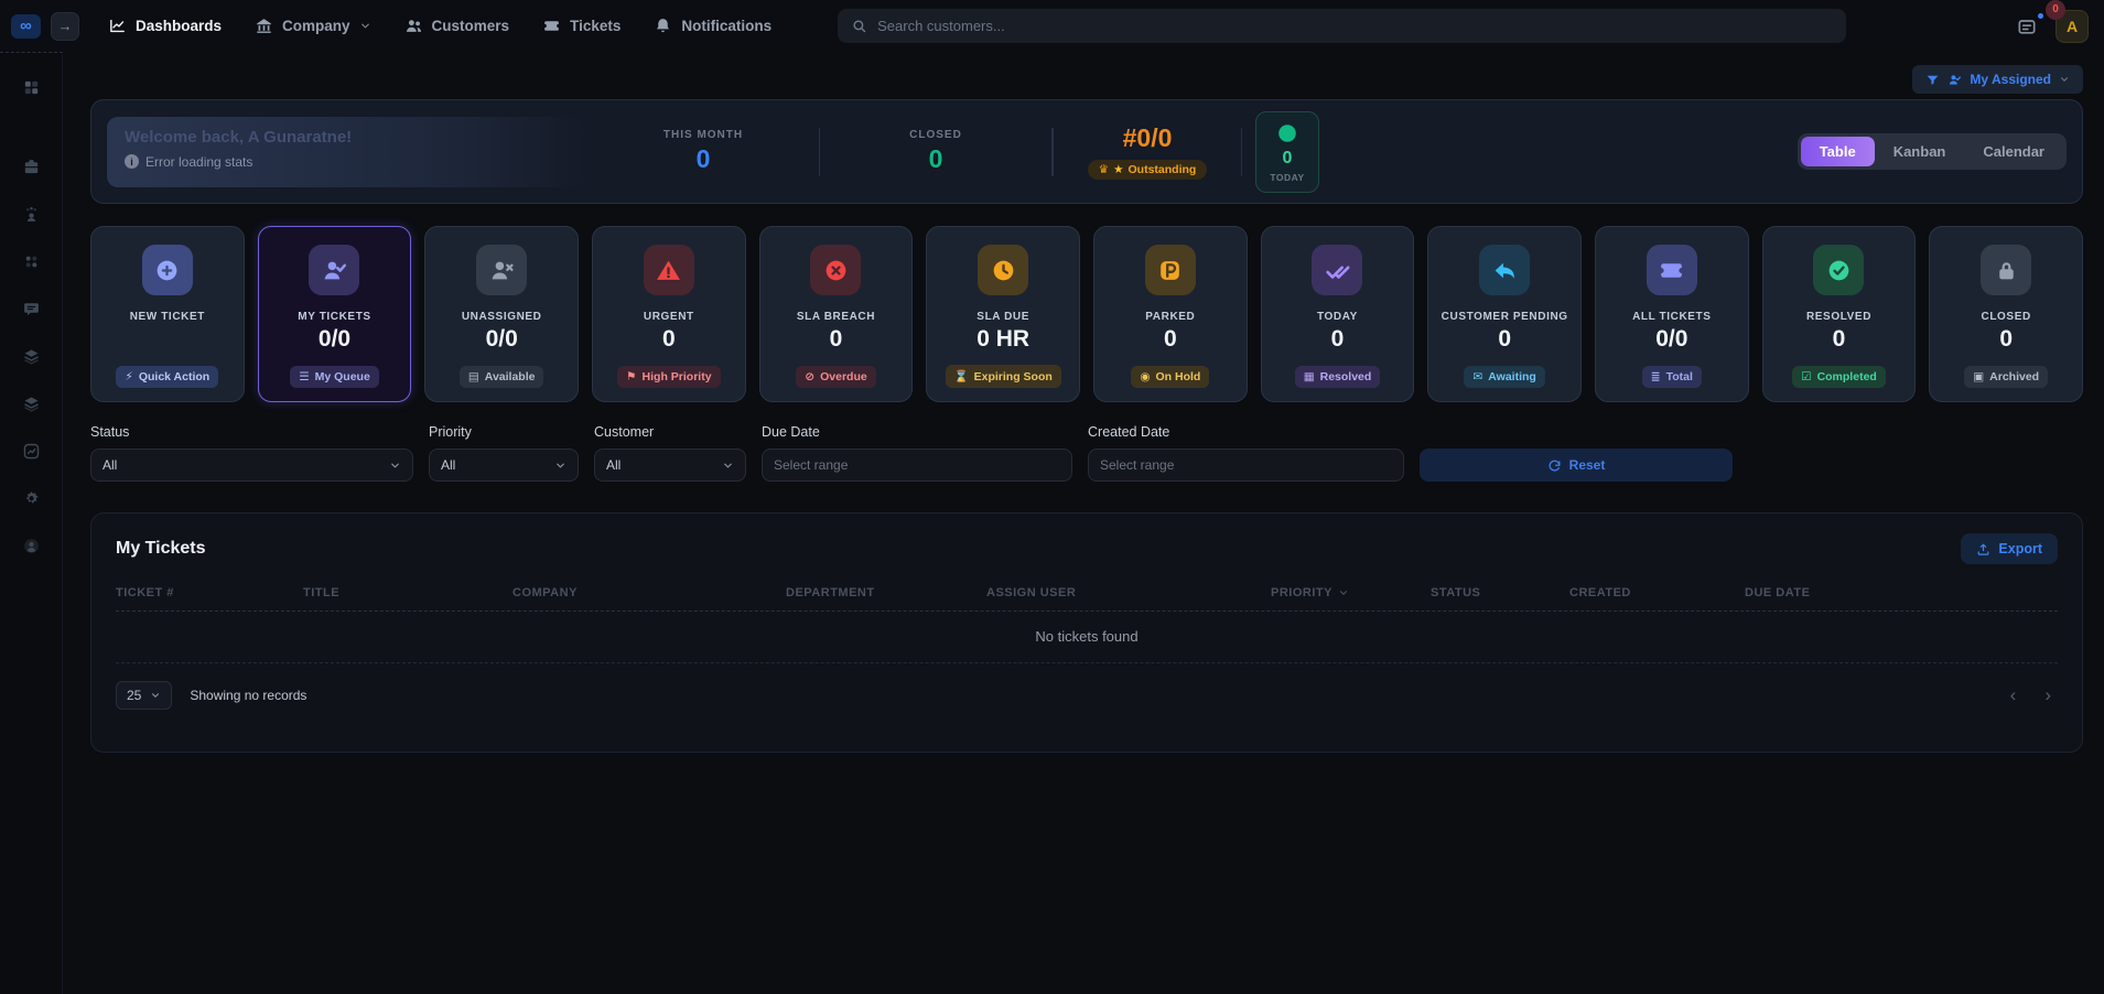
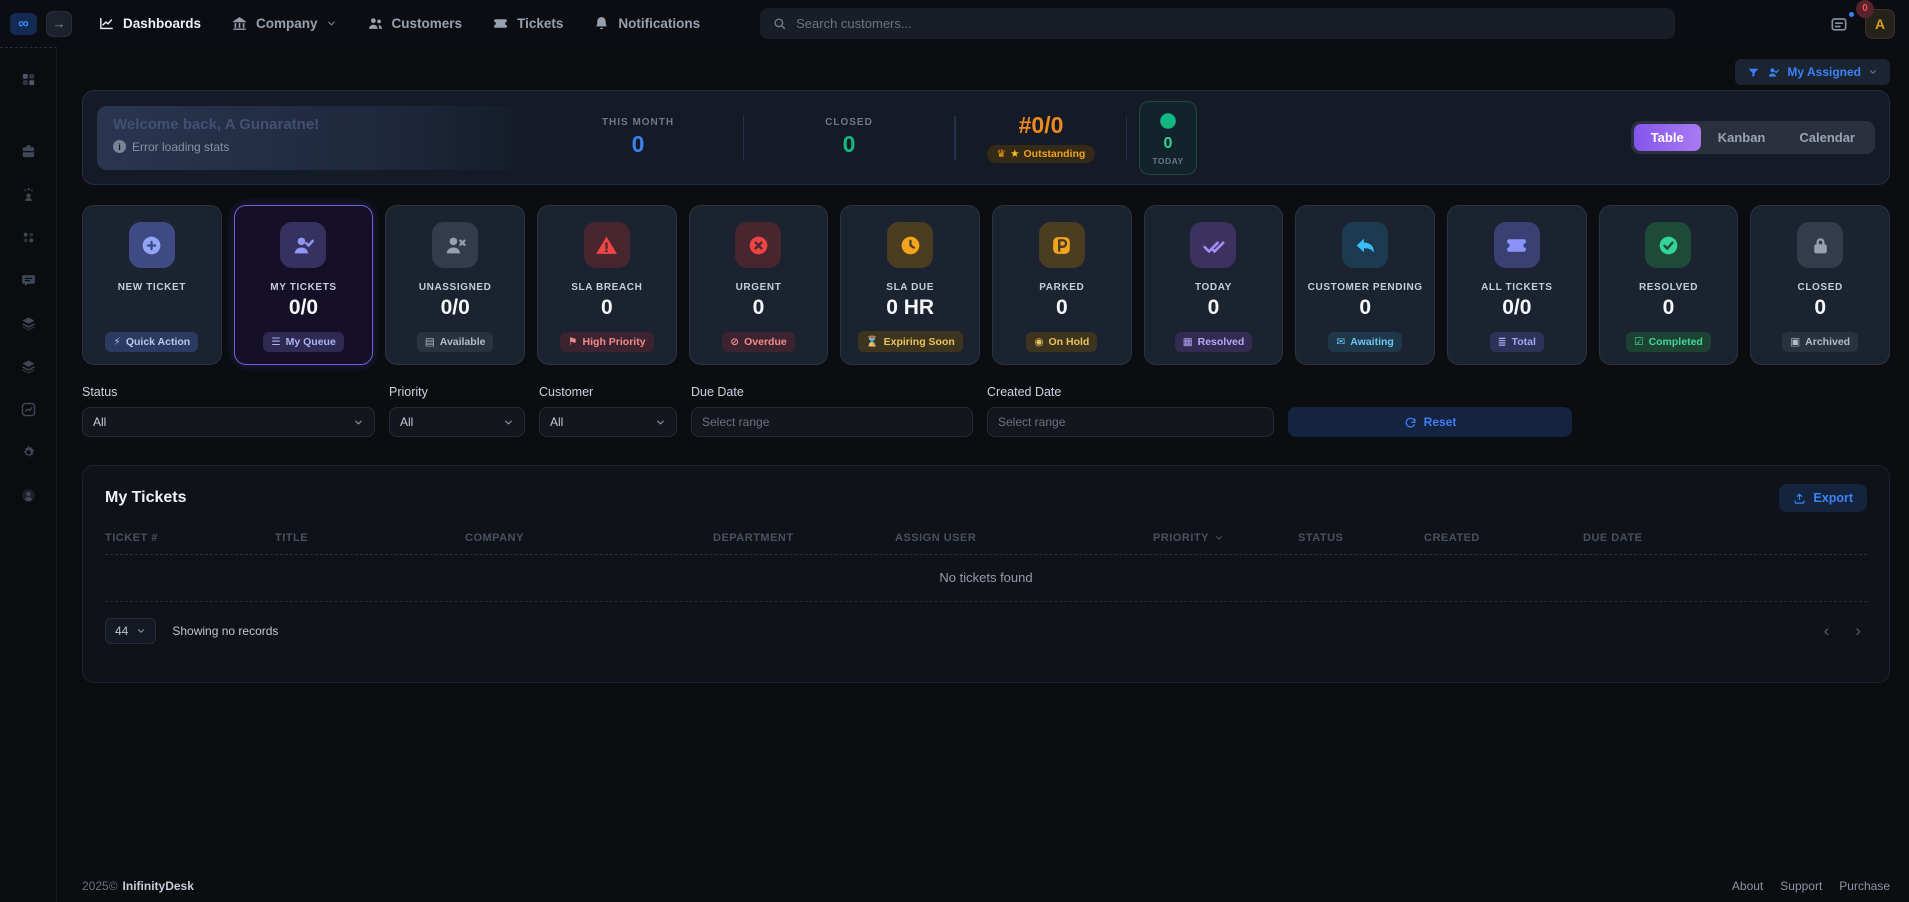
  ∞
  →
  Dashboards
  Company
  Customers
  Tickets
  Notifications
  Search customers...
  0
  A
  My Assigned
  Welcome back, A Gunaratne!
  Error loading stats
  THIS MONTH
  0
  CLOSED
  0
  #0/0
  ♛
  ★
  Outstanding
  0
  TODAY
  Table
  Kanban
  Calendar
  NEW TICKET
  ⚡
  Quick Action
  MY TICKETS
  0/0
  ☰
  My Queue
  UNASSIGNED
  0/0
  ▤
  Available
- URGENT
+ SLA BREACH
  0
  ⚑
  High Priority
- SLA BREACH
+ URGENT
  0
  ⊘
  Overdue
  SLA DUE
  0 HR
  ⌛
  Expiring Soon
  PARKED
  0
  ◉
  On Hold
  TODAY
  0
  ▦
  Resolved
  CUSTOMER PENDING
  0
  ✉
  Awaiting
  ALL TICKETS
  0/0
  ≣
  Total
  RESOLVED
  0
  ☑
  Completed
  CLOSED
  0
  ▣
  Archived
  Status
  All
  Priority
  All
  Customer
  All
  Due Date
  Select range
  Created Date
  Select range
  Reset
  My Tickets
  Export
  TICKET #
  TITLE
  COMPANY
  DEPARTMENT
  ASSIGN USER
  PRIORITY
  STATUS
  CREATED
  DUE DATE
  No tickets found
- 25
+ 44
  Showing no records
  ‹
  ›
+ 2025©
+ InifinityDesk
+ About
+ Support
+ Purchase
